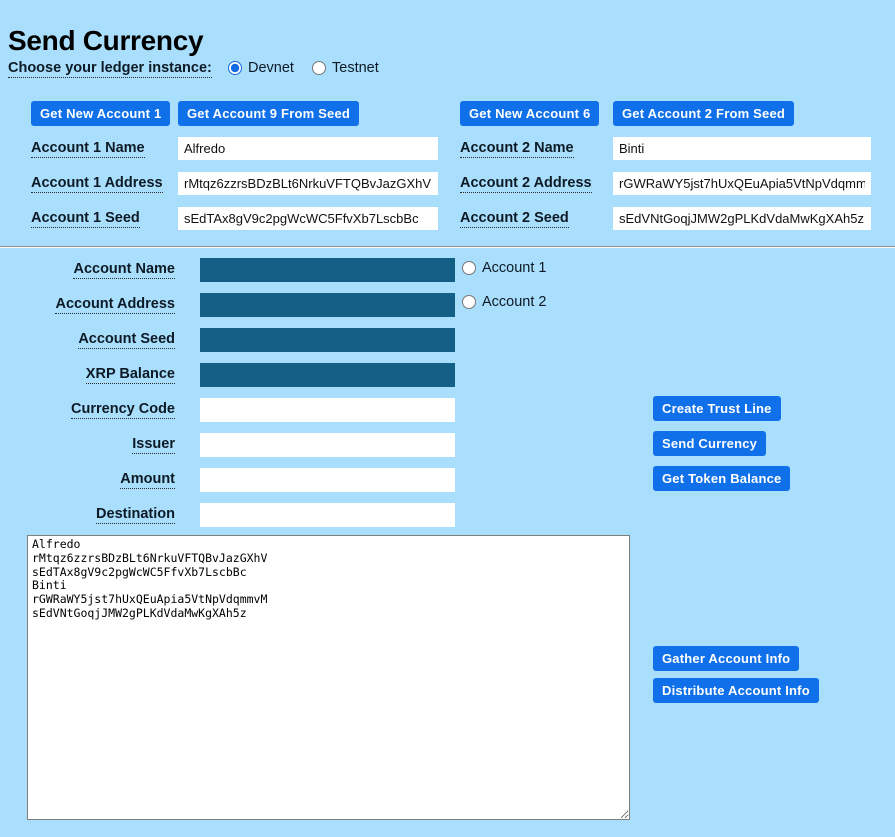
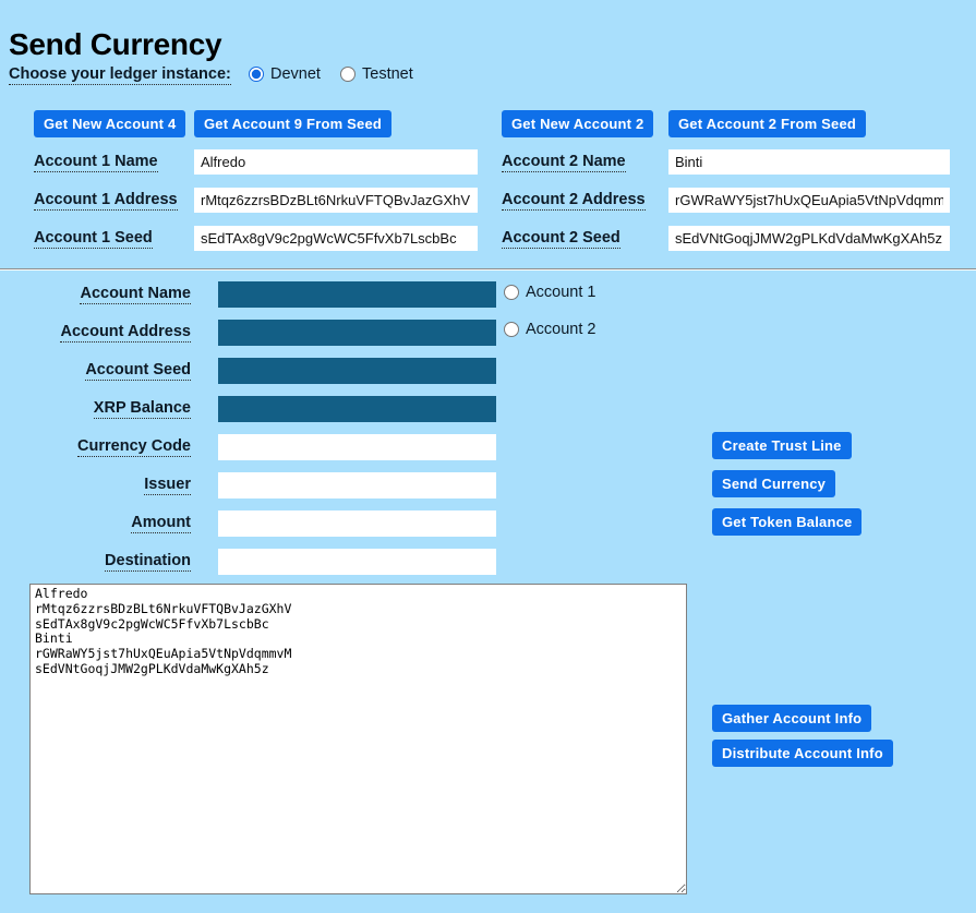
  Send Currency
  Choose your ledger instance:
  Devnet
  Testnet
- Get New Account 1
+ Get New Account 4
  Get Account 9 From Seed
  Account 1 Name
  Alfredo
  Account 1 Address
  rMtqz6zzrsBDzBLt6NrkuVFTQBvJazGXhV
  Account 1 Seed
  sEdTAx8gV9c2pgWcWC5FfvXb7LscbBc
- Get New Account 6
+ Get New Account 2
  Get Account 2 From Seed
  Account 2 Name
  Binti
  Account 2 Address
  rGWRaWY5jst7hUxQEuApia5VtNpVdqmm
  Account 2 Seed
  sEdVNtGoqjJMW2gPLKdVdaMwKgXAh5z
  Account Name
  Account Address
  Account Seed
  XRP Balance
  Currency Code
  Issuer
  Amount
  Destination
  Account 1
  Account 2
  Create Trust Line
  Send Currency
  Get Token Balance
  Alfredo
  rMtqz6zzrsBDzBLt6NrkuVFTQBvJazGXhV
  sEdTAx8gV9c2pgWcWC5FfvXb7LscbBc
  Binti
  rGWRaWY5jst7hUxQEuApia5VtNpVdqmmvM
  sEdVNtGoqjJMW2gPLKdVdaMwKgXAh5z
  Gather Account Info
  Distribute Account Info
